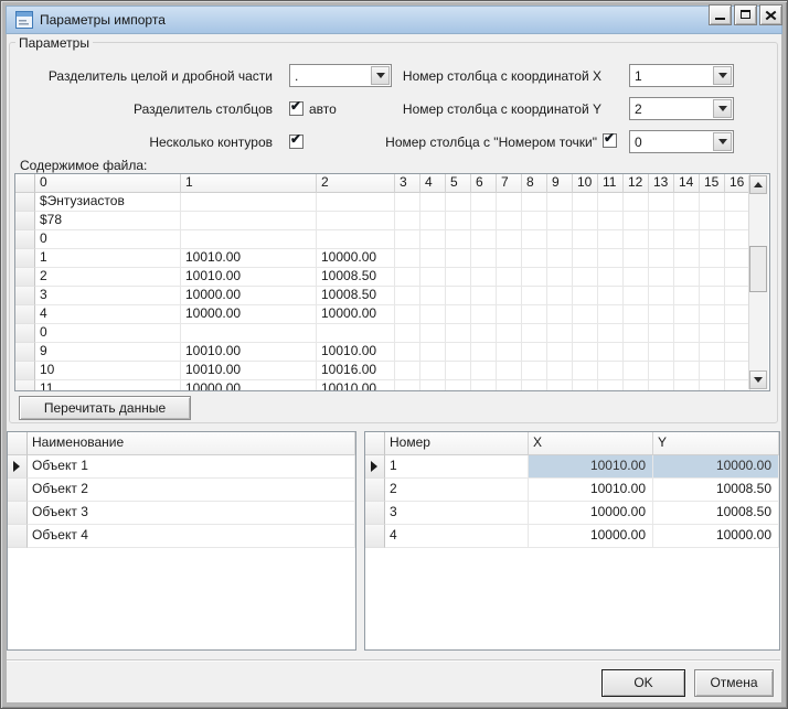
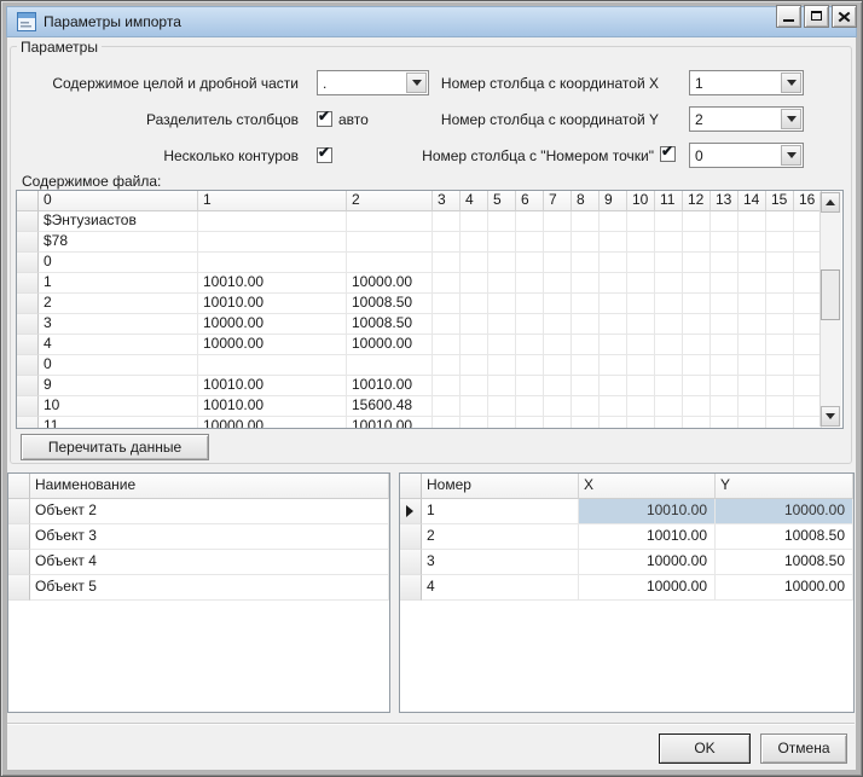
  Параметры импорта
  Параметры
- Разделитель целой и дробной части
+ Содержимое целой и дробной части
  .
  Номер столбца с координатой X
  1
  Разделитель столбцов
  ✔
  авто
  Номер столбца с координатой Y
  2
  Несколько контуров
  ✔
  Номер столбца с "Номером точки"
  ✔
  0
  Содержимое файла:
  0
  1
  2
  3
  4
  5
  6
  7
  8
  9
  10
  11
  12
  13
  14
  15
  16
  $Энтузиастов
  $78
  0
  1
  10010.00
  10000.00
  2
  10010.00
  10008.50
  3
  10000.00
  10008.50
  4
  10000.00
  10000.00
  0
  9
  10010.00
  10010.00
  10
  10010.00
- 10016.00
+ 15600.48
  11
  10000.00
  10010.00
  Перечитать данные
  Наименование
- Объект 1
  Объект 2
  Объект 3
  Объект 4
+ Объект 5
  Номер
  X
  Y
  1
  10010.00
  10000.00
  2
  10010.00
  10008.50
  3
  10000.00
  10008.50
  4
  10000.00
  10000.00
  OK
  Отмена
